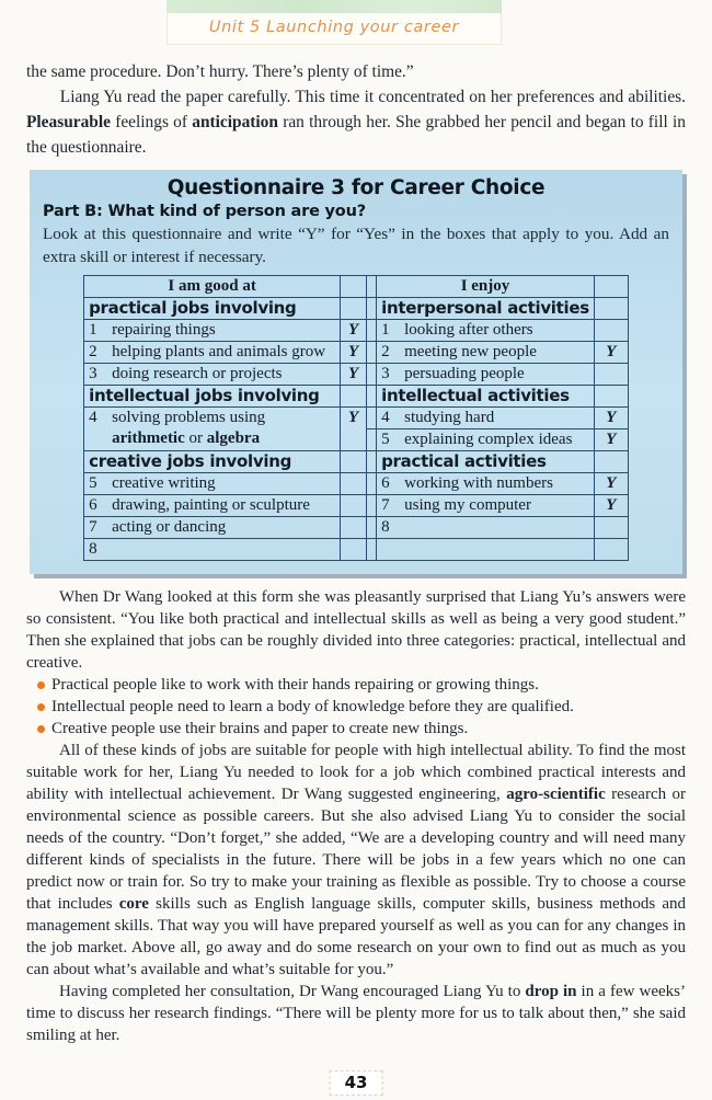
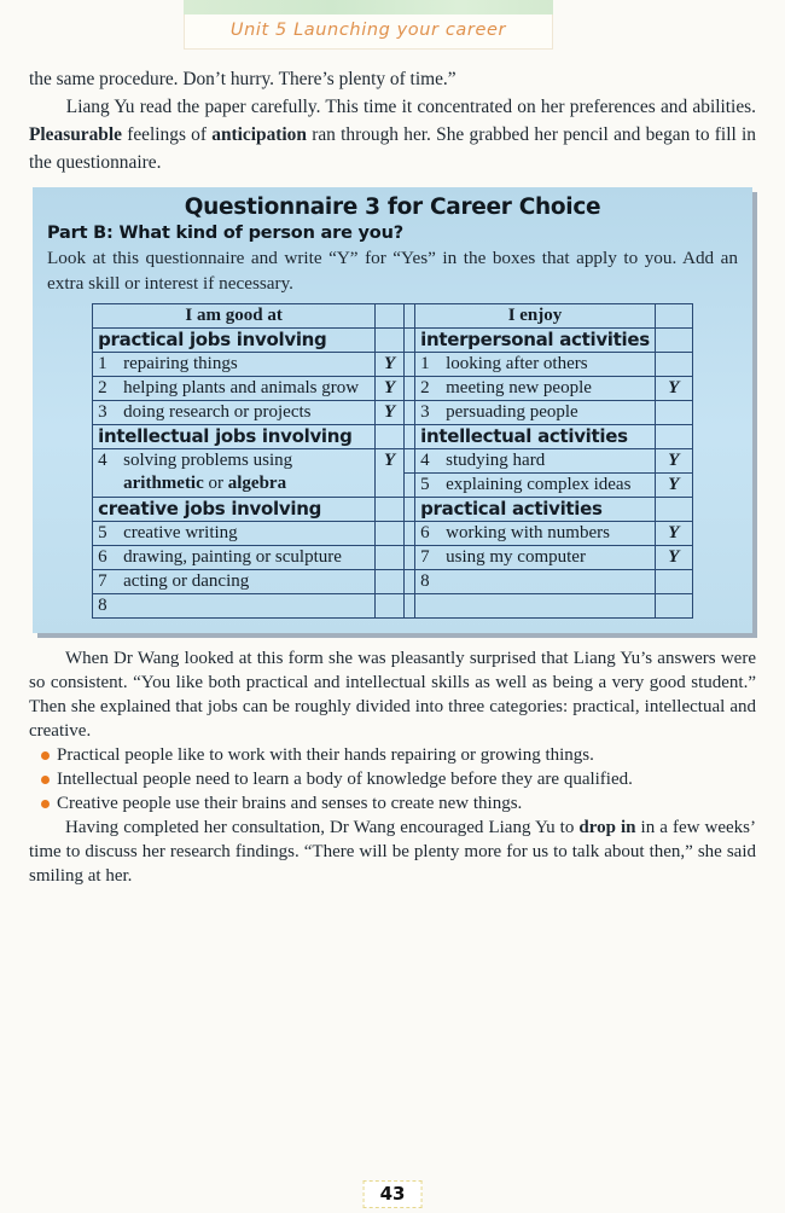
  Unit 5 Launching your career
  the same procedure. Don’t hurry. There’s plenty of time.”
  Liang Yu read the paper carefully. This time it concentrated on her preferences and abilities. Pleasurable feelings of anticipation ran through her. She grabbed her pencil and began to fill in the questionnaire.
  Questionnaire 3 for Career Choice
  Part B: What kind of person are you?
  Look at this questionnaire and write “Y” for “Yes” in the boxes that apply to you. Add an extra skill or interest if necessary.
  I am good at			I enjoy
  practical jobs involving			interpersonal activities
  1 repairing things	Y		1 looking after others
  2 helping plants and animals grow	Y		2 meeting new people	Y
  3 doing research or projects	Y		3 persuading people
  intellectual jobs involving			intellectual activities
  4 solving problems using arithmetic or algebra	Y		4 studying hard	Y
  	5 explaining complex ideas	Y
  creative jobs involving			practical activities
  5 creative writing			6 working with numbers	Y
  6 drawing, painting or sculpture			7 using my computer	Y
  7 acting or dancing			8
  8
  When Dr Wang looked at this form she was pleasantly surprised that Liang Yu’s answers were so consistent. “You like both practical and intellectual skills as well as being a very good student.” Then she explained that jobs can be roughly divided into three categories: practical, intellectual and creative.
  Practical people like to work with their hands repairing or growing things.
  Intellectual people need to learn a body of knowledge before they are qualified.
- Creative people use their brains and paper to create new things.
+ Creative people use their brains and senses to create new things.
- All of these kinds of jobs are suitable for people with high intellectual ability. To find the most suitable work for her, Liang Yu needed to look for a job which combined practical interests and ability with intellectual achievement. Dr Wang suggested engineering, agro-scientific research or environmental science as possible careers. But she also advised Liang Yu to consider the social needs of the country. “Don’t forget,” she added, “We are a developing country and will need many different kinds of specialists in the future. There will be jobs in a few years which no one can predict now or train for. So try to make your training as flexible as possible. Try to choose a course that includes core skills such as English language skills, computer skills, business methods and management skills. That way you will have prepared yourself as well as you can for any changes in the job market. Above all, go away and do some research on your own to find out as much as you can about what’s available and what’s suitable for you.”
  Having completed her consultation, Dr Wang encouraged Liang Yu to drop in in a few weeks’ time to discuss her research findings. “There will be plenty more for us to talk about then,” she said smiling at her.
  43
